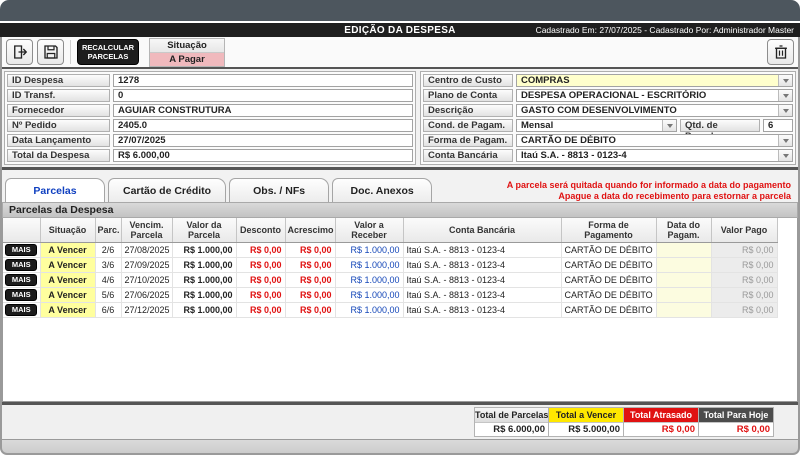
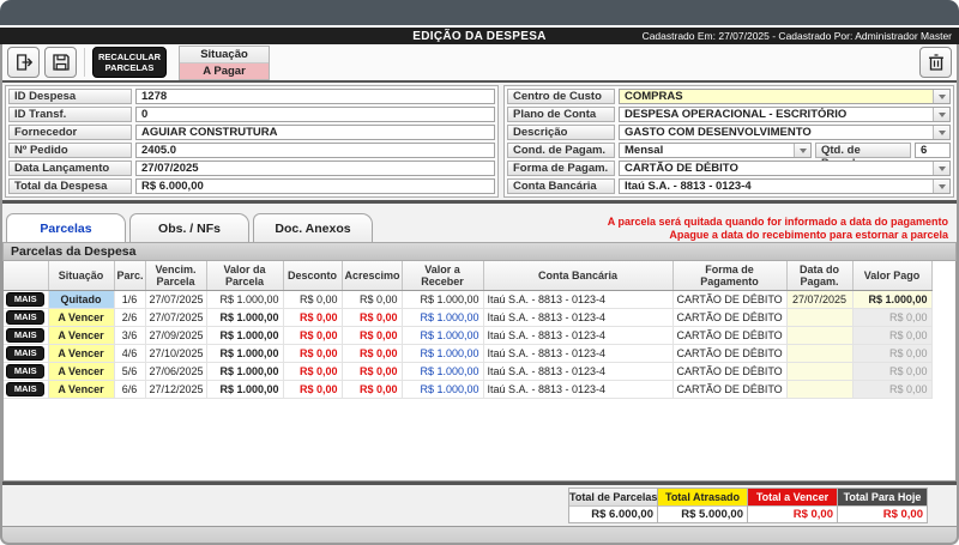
  EDIÇÃO DA DESPESA
  Cadastrado Em: 27/07/2025 - Cadastrado Por: Administrador Master
  RECALCULAR PARCELAS
  Situação
  A Pagar
  ID Despesa
  1278
  ID Transf.
  0
  Fornecedor
  AGUIAR CONSTRUTURA
  Nº Pedido
  2405.0
  Data Lançamento
  27/07/2025
  Total da Despesa
  R$ 6.000,00
  Centro de Custo
  COMPRAS
  Plano de Conta
  DESPESA OPERACIONAL - ESCRITÓRIO
  Descrição
  GASTO COM DESENVOLVIMENTO
  Cond. de Pagam.
  Mensal
  6
  Forma de Pagam.
  CARTÃO DE DÉBITO
  Conta Bancária
  Itaú S.A. - 8813 - 0123-4
  Parcelas
- Cartão de Crédito
  Obs. / NFs
  Doc. Anexos
  A parcela será quitada quando for informado a data do pagamento
  Apague a data do recebimento para estornar a parcela
  Parcelas da Despesa
  	Situação	Parc.	Vencim. Parcela	Valor da Parcela	Desconto	Acrescimo	Valor a Receber	Conta Bancária	Forma de Pagamento	Data do Pagam.	Valor Pago
+ MAIS	Quitado	1/6	27/07/2025	R$ 1.000,00	R$ 0,00	R$ 0,00	R$ 1.000,00	Itaú S.A. - 8813 - 0123-4	CARTÃO DE DÉBITO	27/07/2025	R$ 1.000,00
- MAIS	A Vencer	2/6	27/08/2025	R$ 1.000,00	R$ 0,00	R$ 0,00	R$ 1.000,00	Itaú S.A. - 8813 - 0123-4	CARTÃO DE DÉBITO		R$ 0,00
+ MAIS	A Vencer	2/6	27/07/2025	R$ 1.000,00	R$ 0,00	R$ 0,00	R$ 1.000,00	Itaú S.A. - 8813 - 0123-4	CARTÃO DE DÉBITO		R$ 0,00
  MAIS	A Vencer	3/6	27/09/2025	R$ 1.000,00	R$ 0,00	R$ 0,00	R$ 1.000,00	Itaú S.A. - 8813 - 0123-4	CARTÃO DE DÉBITO		R$ 0,00
  MAIS	A Vencer	4/6	27/10/2025	R$ 1.000,00	R$ 0,00	R$ 0,00	R$ 1.000,00	Itaú S.A. - 8813 - 0123-4	CARTÃO DE DÉBITO		R$ 0,00
  MAIS	A Vencer	5/6	27/06/2025	R$ 1.000,00	R$ 0,00	R$ 0,00	R$ 1.000,00	Itaú S.A. - 8813 - 0123-4	CARTÃO DE DÉBITO		R$ 0,00
  MAIS	A Vencer	6/6	27/12/2025	R$ 1.000,00	R$ 0,00	R$ 0,00	R$ 1.000,00	Itaú S.A. - 8813 - 0123-4	CARTÃO DE DÉBITO		R$ 0,00
  Total de Parcelas
  R$ 6.000,00
- Total a Vencer
+ Total Atrasado
  R$ 5.000,00
- Total Atrasado
+ Total a Vencer
  R$ 0,00
  Total Para Hoje
  R$ 0,00
